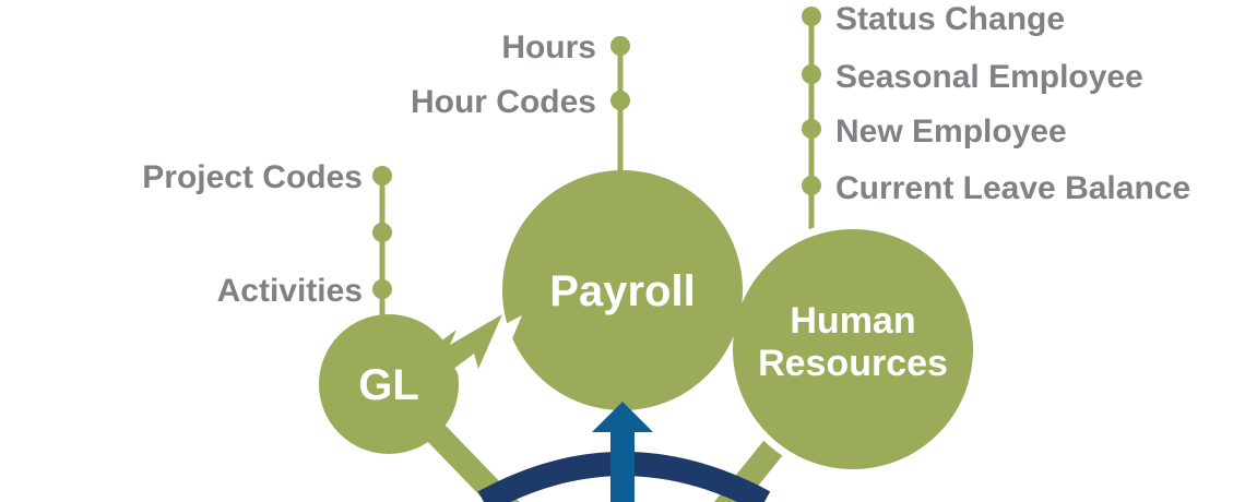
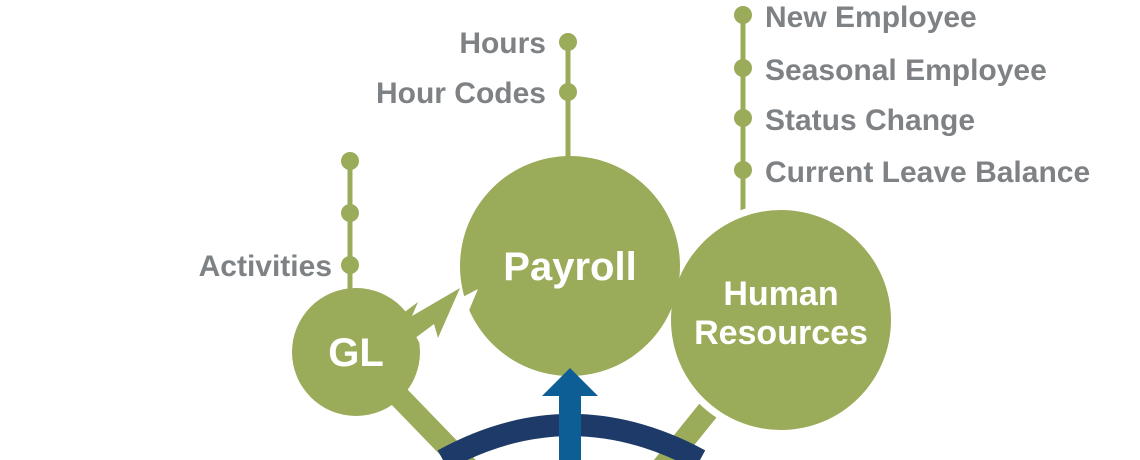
  Payroll
  GL
  Human
  Resources
  Hours
  Hour Codes
- Project Codes
  Activities
- Status Change
+ New Employee
  Seasonal Employee
- New Employee
+ Status Change
  Current Leave Balance
